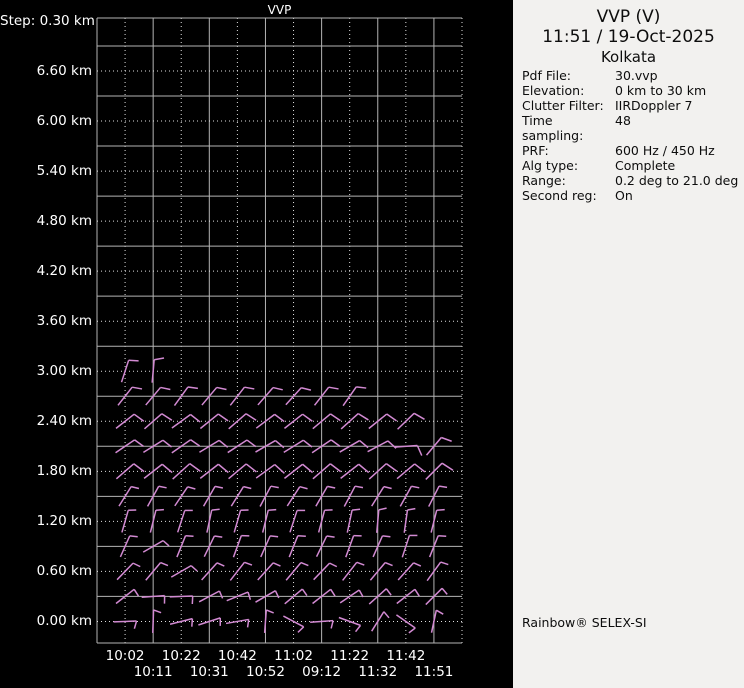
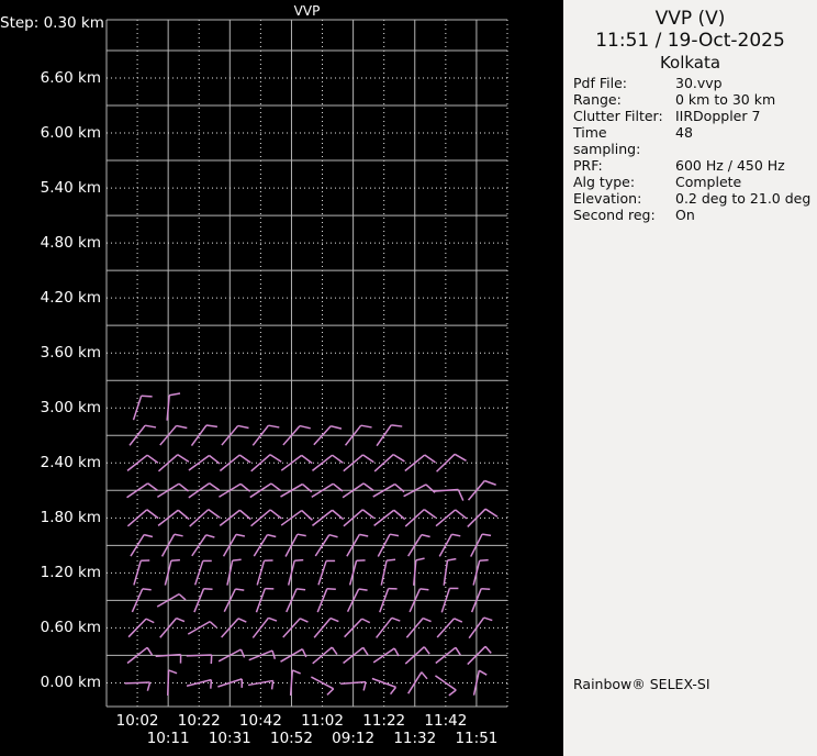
  VVP
  Step: 0.30 km
  6.60 km
  6.00 km
  5.40 km
  4.80 km
  4.20 km
  3.60 km
  3.00 km
  2.40 km
  1.80 km
  1.20 km
  0.60 km
  0.00 km
  10:02
  10:11
  10:22
  10:31
  10:42
  10:52
  11:02
  09:12
  11:22
  11:32
  11:42
  11:51
  VVP (V)
  11:51 / 19-Oct-2025
  Kolkata
  Pdf File:
  30.vvp
- Elevation:
+ Range:
  0 km to 30 km
  Clutter Filter:
  IIRDoppler 7
  Time sampling:
  48
  PRF:
  600 Hz / 450 Hz
  Alg type:
  Complete
- Range:
+ Elevation:
  0.2 deg to 21.0 deg
  Second reg:
  On
  Rainbow® SELEX-SI
